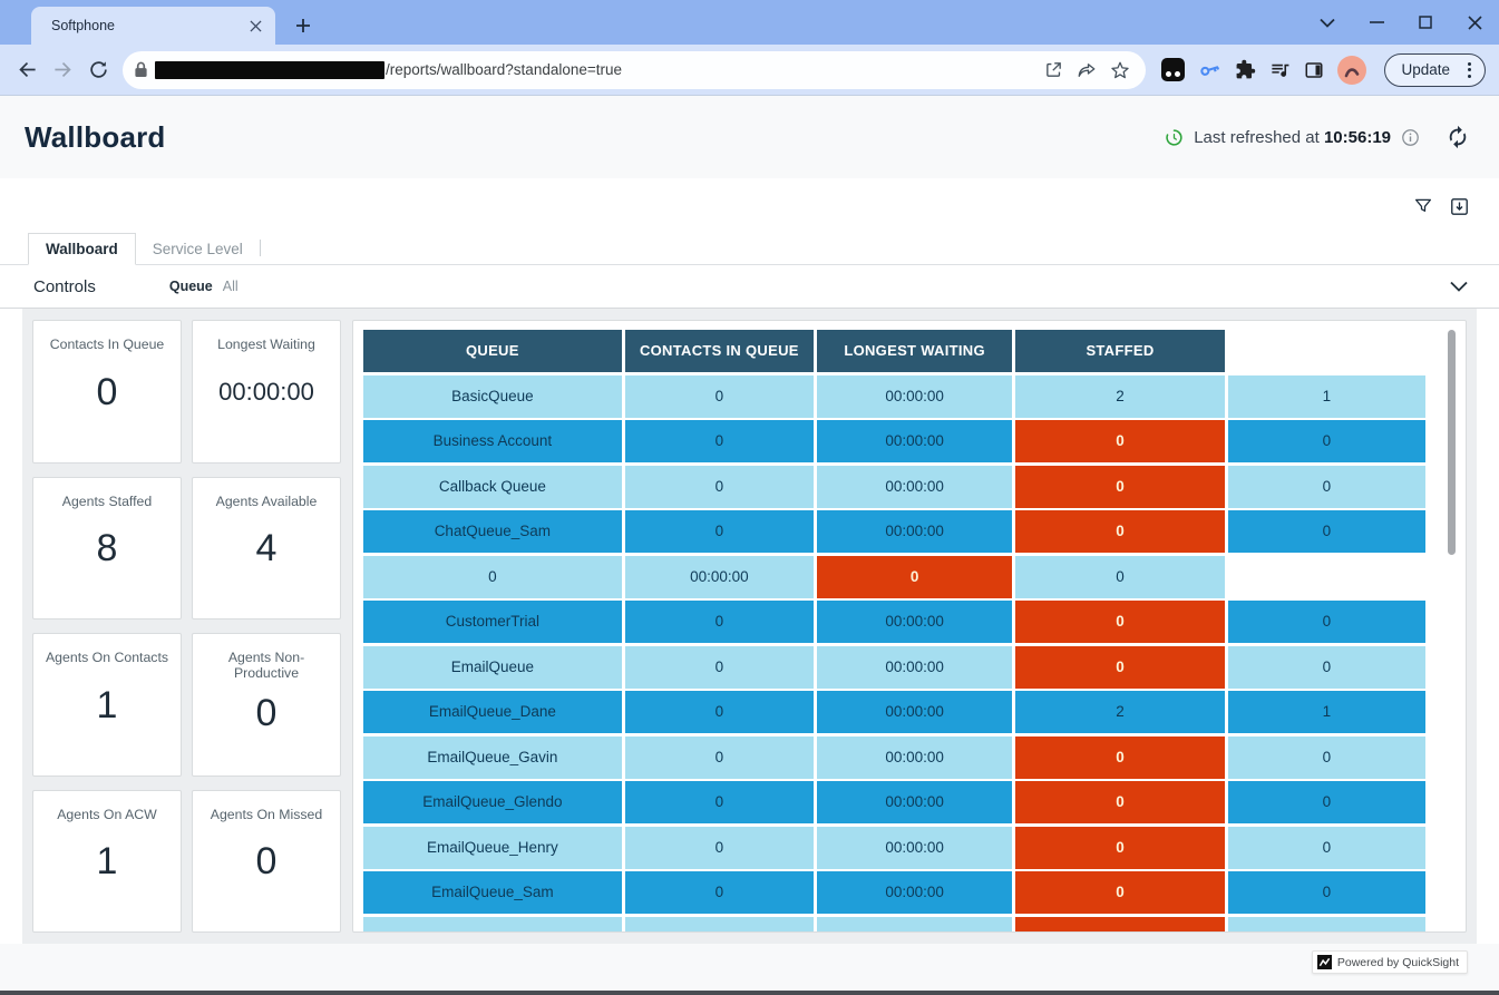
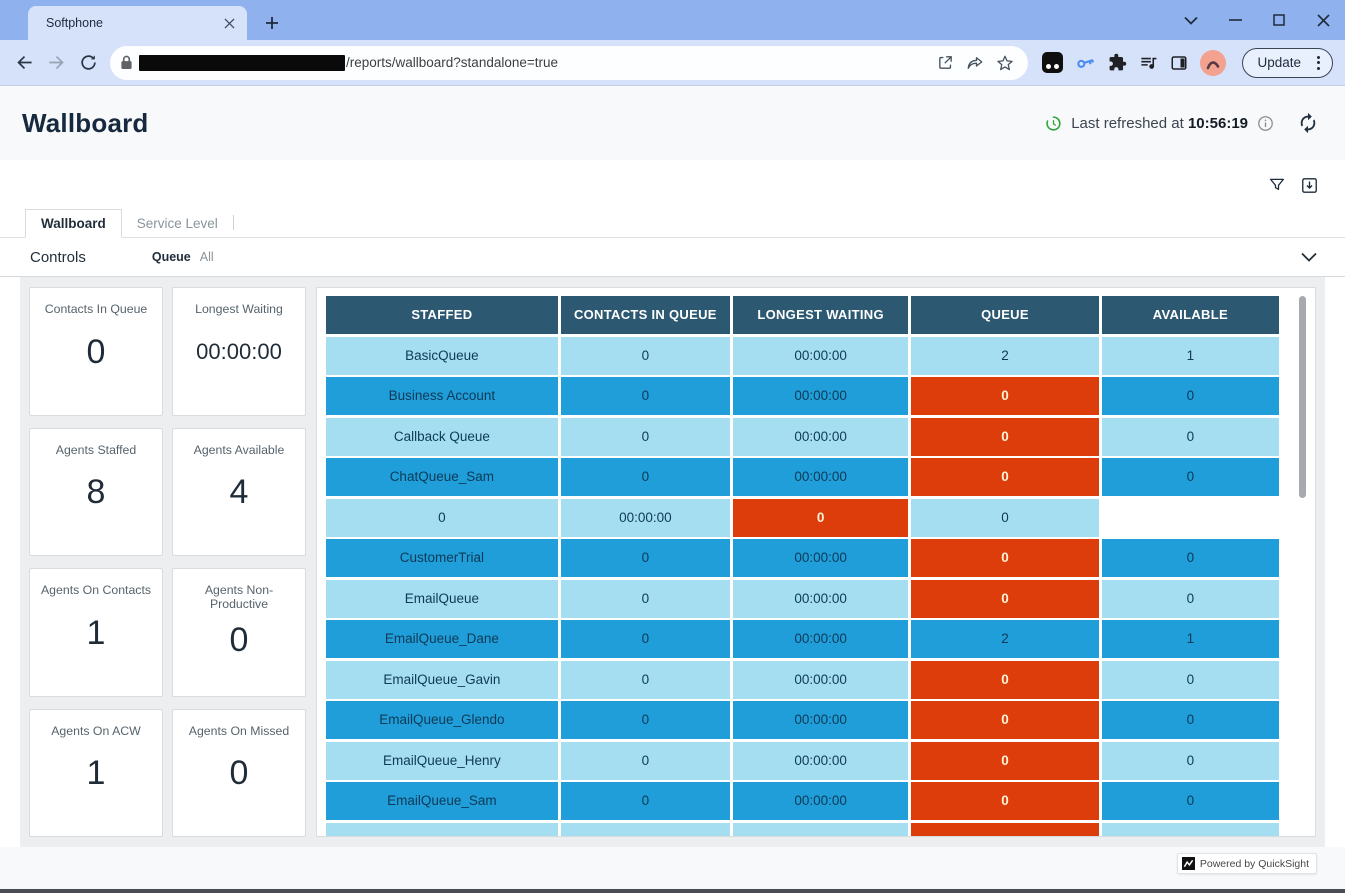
  Softphone
  /reports/wallboard?standalone=true
  Update
  Wallboard
  Last refreshed at 10:56:19
  Wallboard
  Service Level
  Controls
  Queue
  All
  Contacts In Queue
  0
  Longest Waiting
  00:00:00
  Agents Staffed
  8
  Agents Available
  4
  Agents On Contacts
  1
  Agents Non-Productive
  0
  Agents On ACW
  1
  Agents On Missed
  0
- QUEUE
+ STAFFED
  CONTACTS IN QUEUE
  LONGEST WAITING
- STAFFED
+ QUEUE
+ AVAILABLE
  BasicQueue
  0
  00:00:00
  2
  1
  Business Account
  0
  00:00:00
  0
  0
  Callback Queue
  0
  00:00:00
  0
  0
  ChatQueue_Sam
  0
  00:00:00
  0
  0
  0
  00:00:00
  0
  0
  CustomerTrial
  0
  00:00:00
  0
  0
  EmailQueue
  0
  00:00:00
  0
  0
  EmailQueue_Dane
  0
  00:00:00
  2
  1
  EmailQueue_Gavin
  0
  00:00:00
  0
  0
  EmailQueue_Glendo
  0
  00:00:00
  0
  0
  EmailQueue_Henry
  0
  00:00:00
  0
  0
  EmailQueue_Sam
  0
  00:00:00
  0
  0
  Powered by QuickSight
